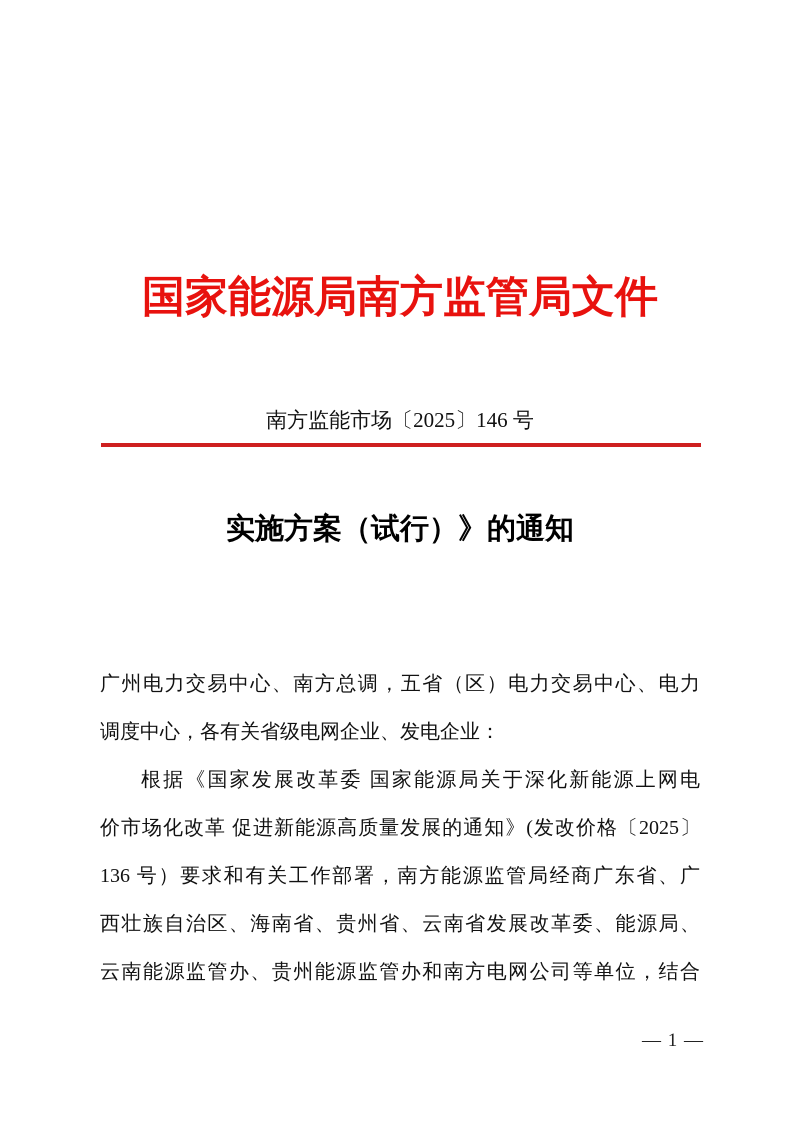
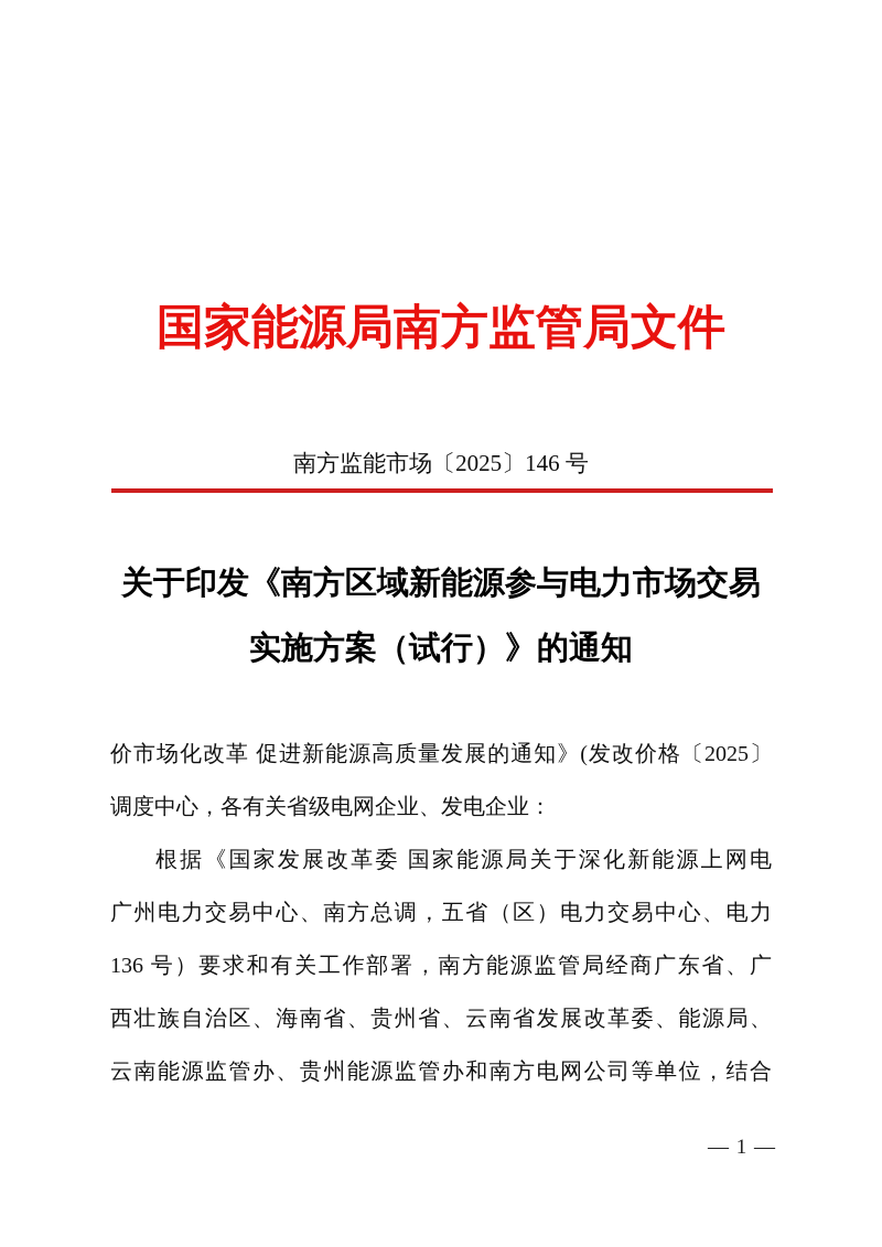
  国家能源局南方监管局文件
  南方监能市场〔2025〕146 号
+ 关于印发《南方区域新能源参与电力市场交易
  实施方案（试行）》的通知
- 广州电力交易中心、南方总调，五省（区）电力交易中心、电力
+ 价市场化改革 促进新能源高质量发展的通知》(发改价格〔2025〕
  调度中心，各有关省级电网企业、发电企业：
  根据《国家发展改革委 国家能源局关于深化新能源上网电
- 价市场化改革 促进新能源高质量发展的通知》(发改价格〔2025〕
+ 广州电力交易中心、南方总调，五省（区）电力交易中心、电力
  136 号）要求和有关工作部署，南方能源监管局经商广东省、广
  西壮族自治区、海南省、贵州省、云南省发展改革委、能源局、
  云南能源监管办、贵州能源监管办和南方电网公司等单位，结合
  — 1 —
